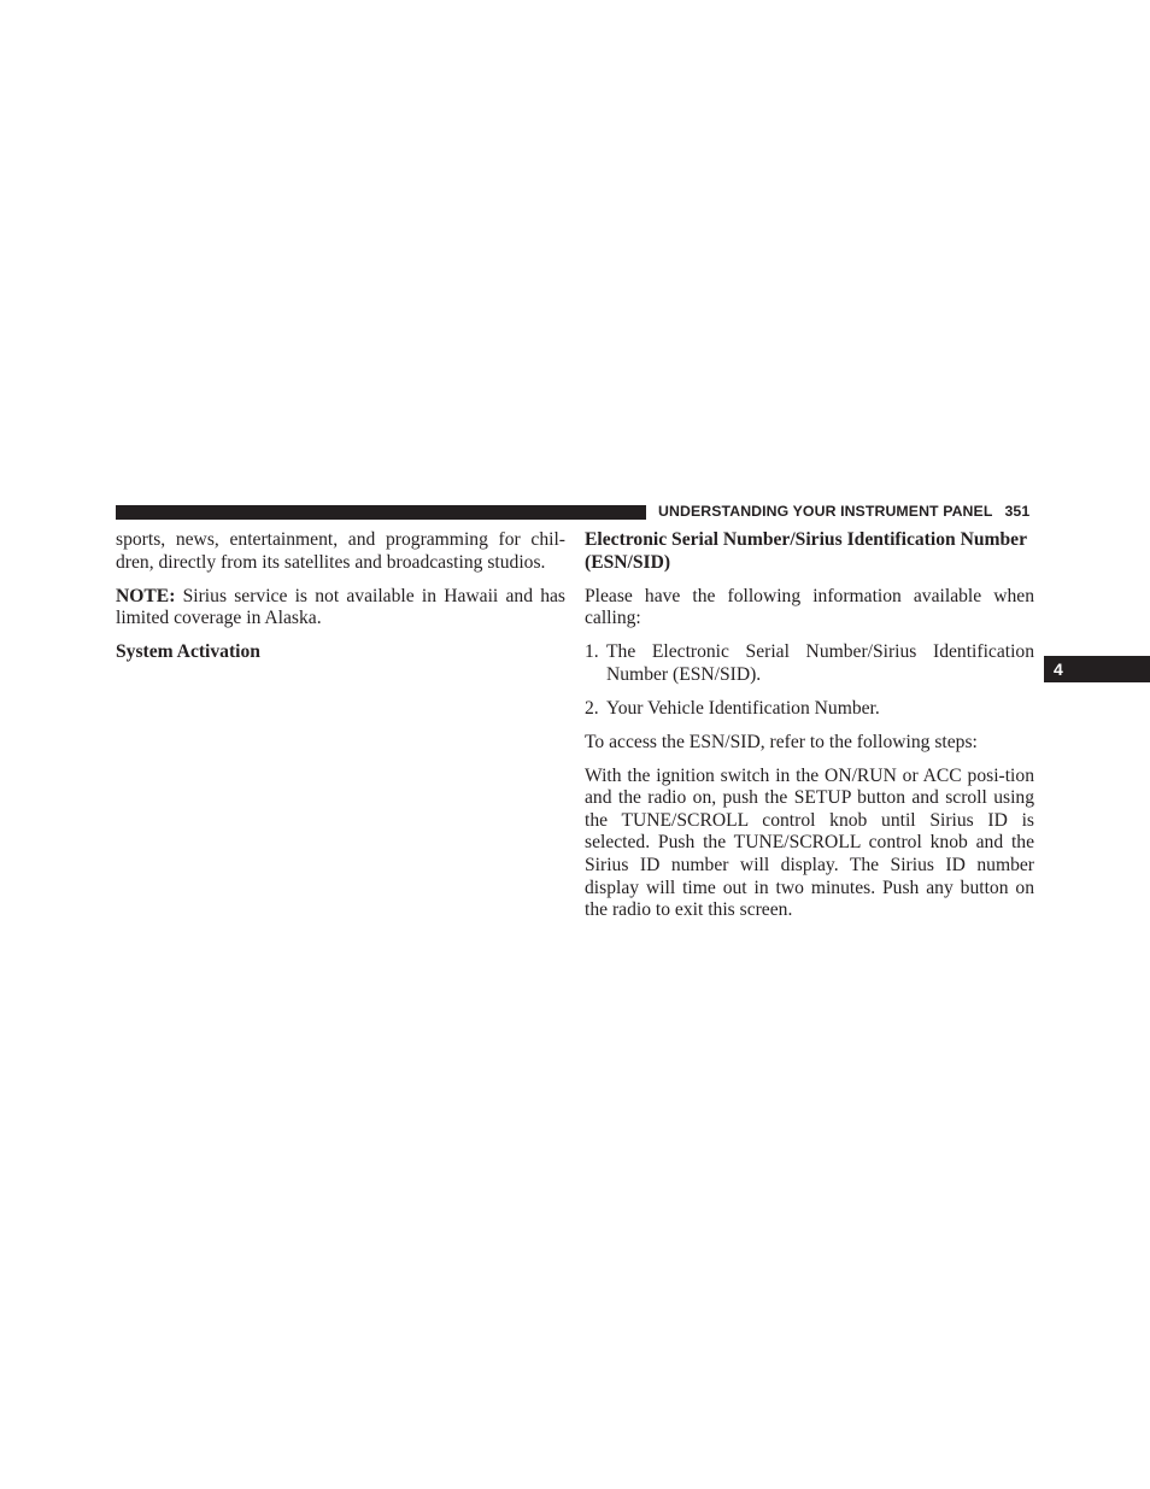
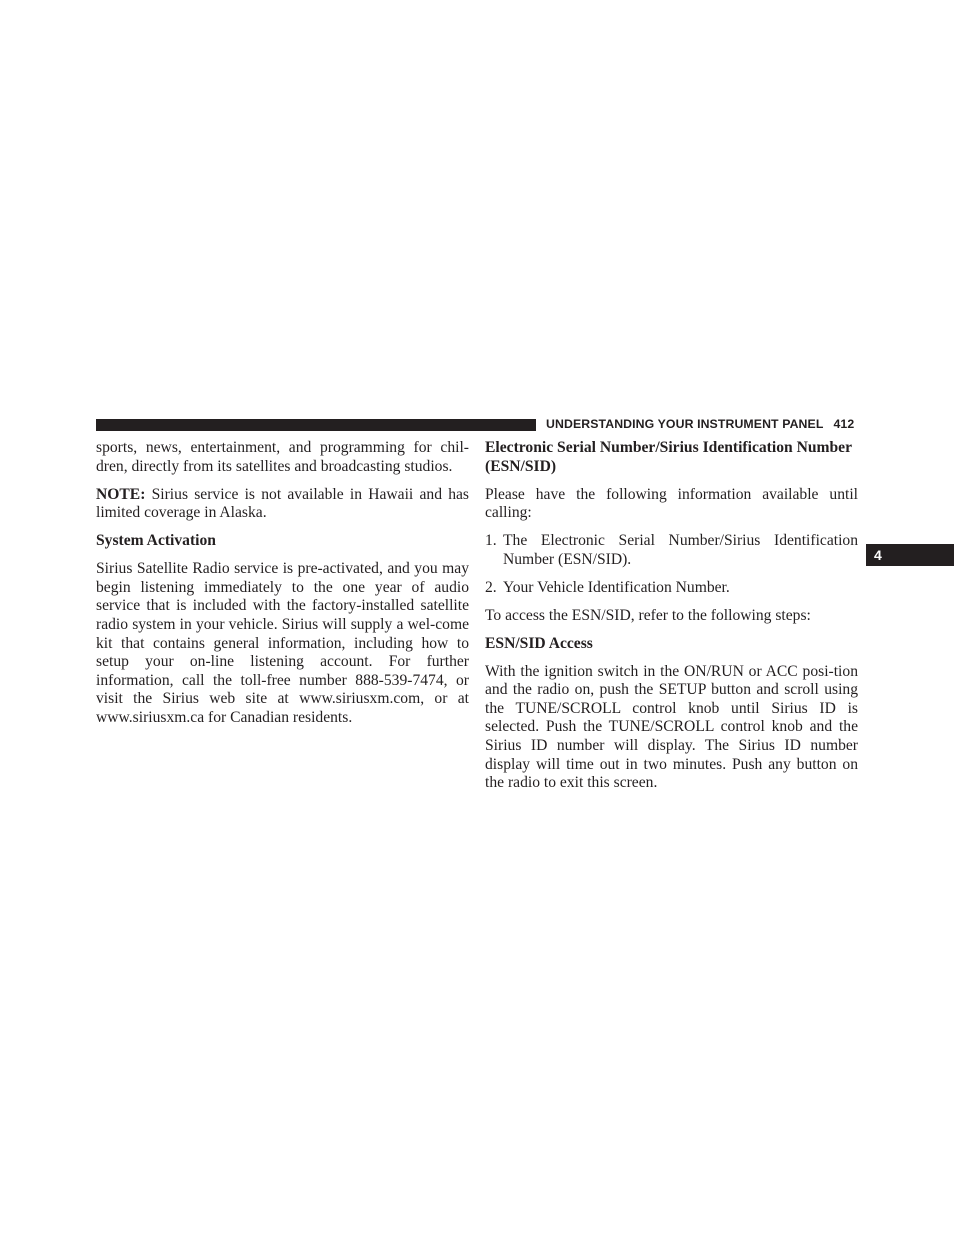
- UNDERSTANDING YOUR INSTRUMENT PANEL 351
+ UNDERSTANDING YOUR INSTRUMENT PANEL 412
  4
  sports, news, entertainment, and programming for chil-dren, directly from its satellites and broadcasting studios.
  NOTE: Sirius service is not available in Hawaii and has limited coverage in Alaska.
  System Activation
+ Sirius Satellite Radio service is pre-activated, and you may begin listening immediately to the one year of audio service that is included with the factory-installed satellite radio system in your vehicle. Sirius will supply a wel-come kit that contains general information, including how to setup your on-line listening account. For further information, call the toll-free number 888-539-7474, or visit the Sirius web site at www.siriusxm.com, or at www.siriusxm.ca for Canadian residents.
  Electronic Serial Number/Sirius Identification Number (ESN/SID)
- Please have the following information available when calling:
+ Please have the following information available until calling:
  1.
  The Electronic Serial Number/Sirius Identification Number (ESN/SID).
  2.
  Your Vehicle Identification Number.
  To access the ESN/SID, refer to the following steps:
+ ESN/SID Access
  With the ignition switch in the ON/RUN or ACC posi-tion and the radio on, push the SETUP button and scroll using the TUNE/SCROLL control knob until Sirius ID is selected. Push the TUNE/SCROLL control knob and the Sirius ID number will display. The Sirius ID number display will time out in two minutes. Push any button on the radio to exit this screen.
